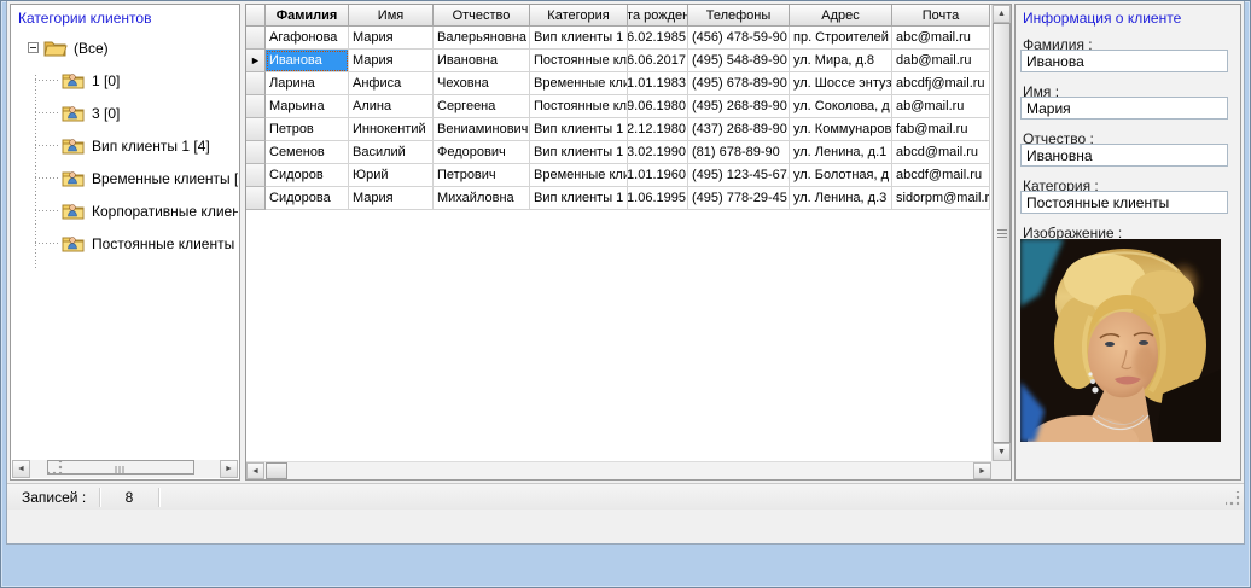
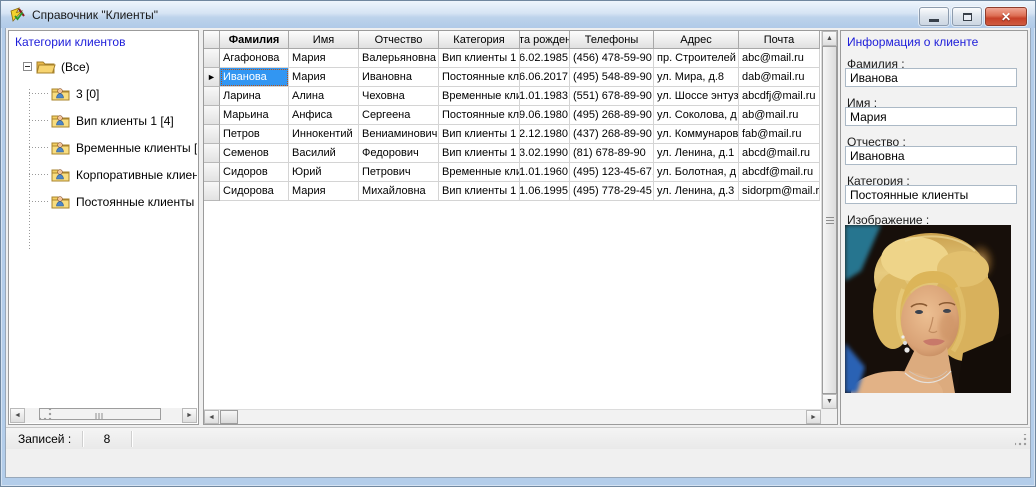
+ Справочник "Клиенты"
+ ✕
  Категории клиентов
  (Все)
- 1 [0]
  3 [0]
  Вип клиенты 1 [4]
  Временные клиенты [
  Корпоративные клиен
  Постоянные клиенты
  Фамилия
  Имя
  Отчество
  Категория
  Телефоны
  Адрес
  Почта
  Агафонова
  Мария
  Валерьяновна
  Вип клиенты 1
  6.02.1985
  (456) 478-59-90
  пр. Строителей
  abc@mail.ru
  ►
  Иванова
  Мария
  Ивановна
  Постоянные кл
  6.06.2017
  (495) 548-89-90
  ул. Мира, д.8
  dab@mail.ru
  Ларина
- Анфиса
+ Алина
  Чеховна
  Временные кли
  1.01.1983
- (495) 678-89-90
+ (551) 678-89-90
  ул. Шоссе энтуз
  abcdfj@mail.ru
  Марьина
- Алина
+ Анфиса
  Сергеена
  Постоянные кл
  9.06.1980
  (495) 268-89-90
  ул. Соколова, д
  ab@mail.ru
  Петров
  Иннокентий
  Вениаминович
  Вип клиенты 1
  2.12.1980
  (437) 268-89-90
  ул. Коммунаров
  fab@mail.ru
  Семенов
  Василий
  Федорович
  Вип клиенты 1
  3.02.1990
  (81) 678-89-90
  ул. Ленина, д.1
  abcd@mail.ru
  Сидоров
  Юрий
  Петрович
  Временные кли
  1.01.1960
  (495) 123-45-67
  ул. Болотная, д
  abcdf@mail.ru
  Сидорова
  Мария
  Михайловна
  Вип клиенты 1
  1.06.1995
  (495) 778-29-45
  ул. Ленина, д.3
  sidorpm@mail.r
  Информация о клиенте
  Фамилия :
  Иванова
  Имя :
  Мария
  Отчество :
  Ивановна
  Категория :
  Постоянные клиенты
  Изображение :
  Записей :
  8
